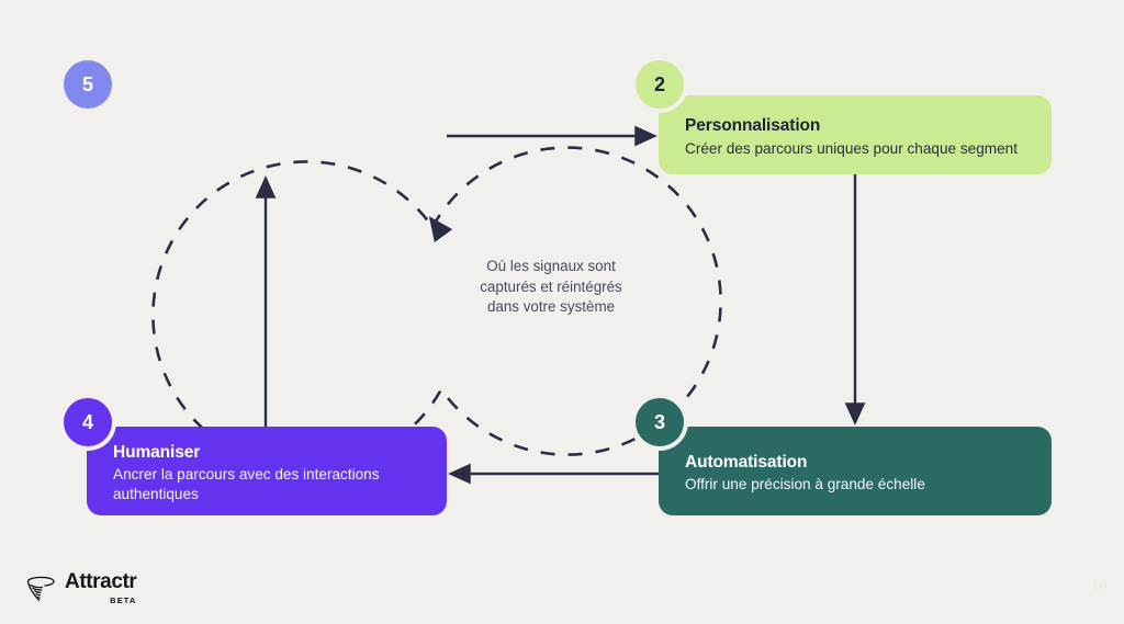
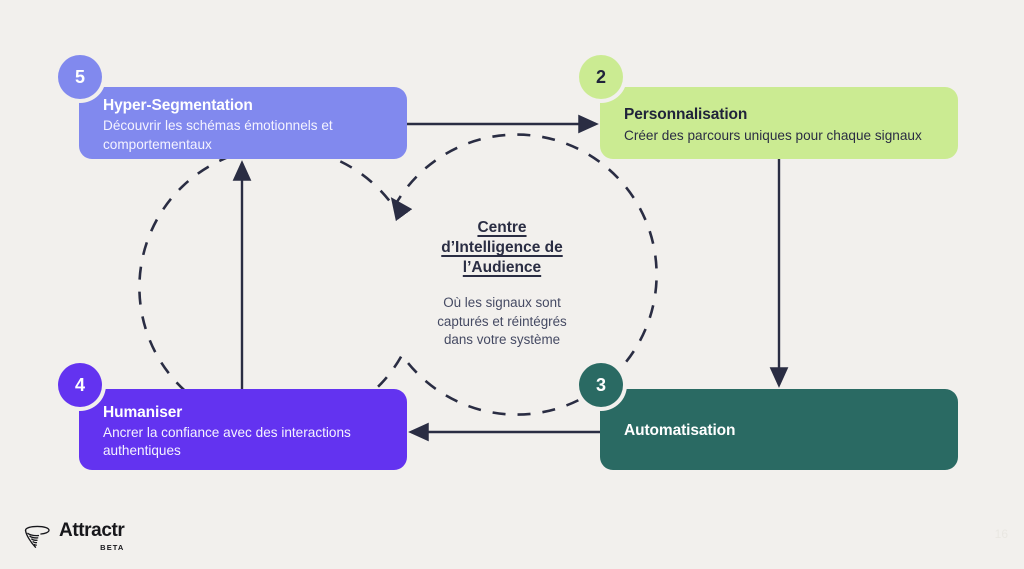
+ Hyper-Segmentation
+ Découvrir les schémas émotionnels et comportementaux
  Personnalisation
- Créer des parcours uniques pour chaque segment
+ Créer des parcours uniques pour chaque signaux
  Automatisation
- Offrir une précision à grande échelle
  Humaniser
- Ancrer la parcours avec des interactions authentiques
+ Ancrer la confiance avec des interactions authentiques
  5
  2
  3
  4
+ Centre
+ d’Intelligence de
+ l’Audience
  Où les signaux sont
  capturés et réintégrés
  dans votre système
  Attractr
  BETA
